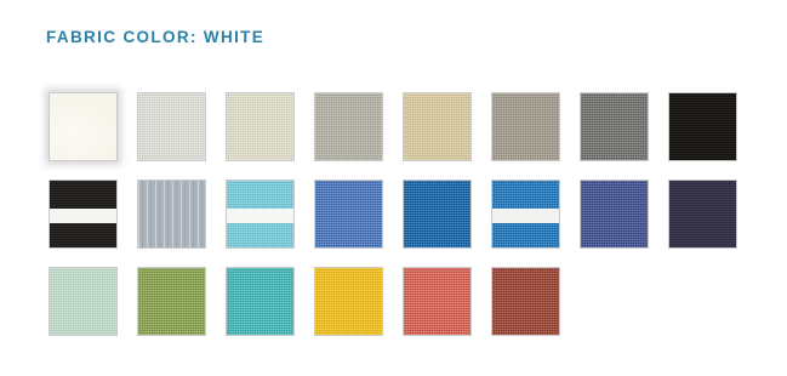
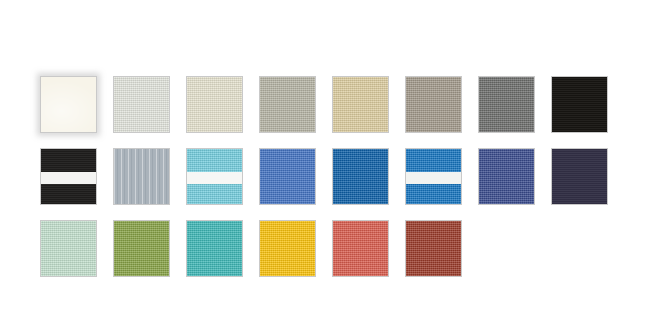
- FABRIC COLOR: WHITE
